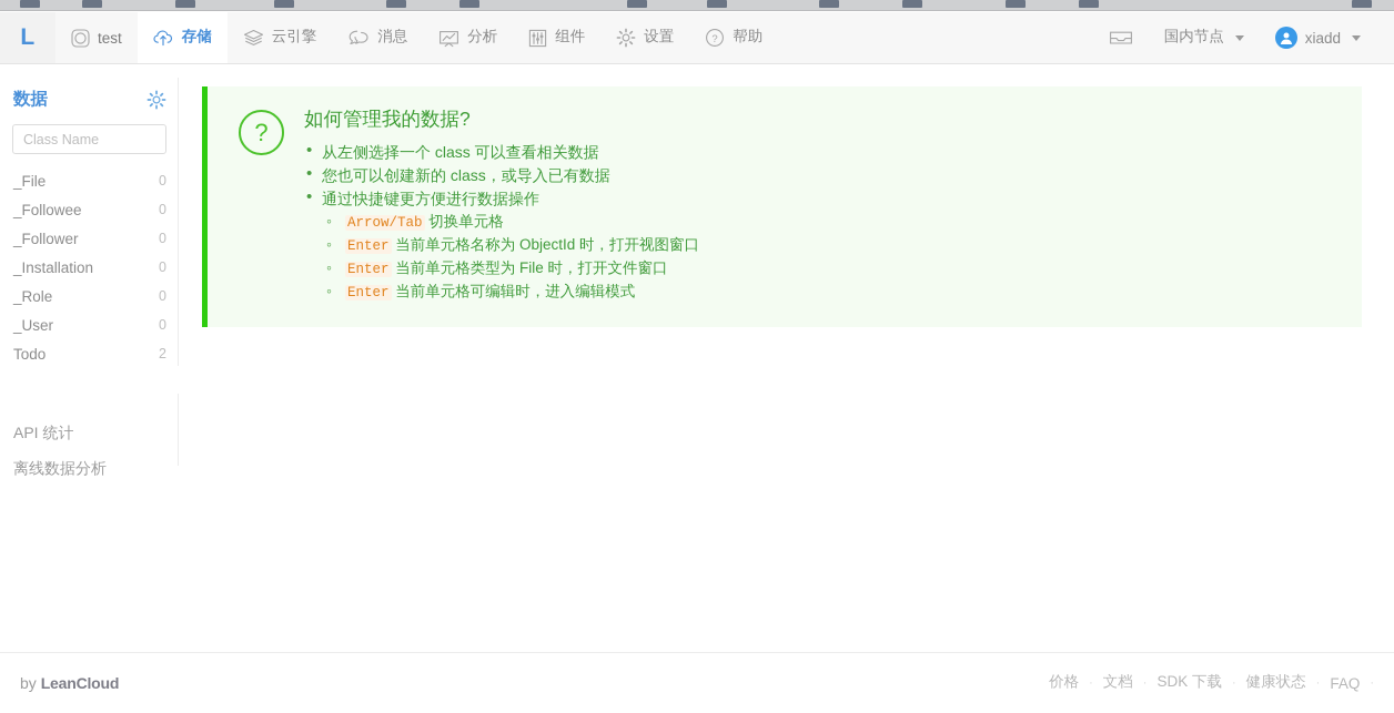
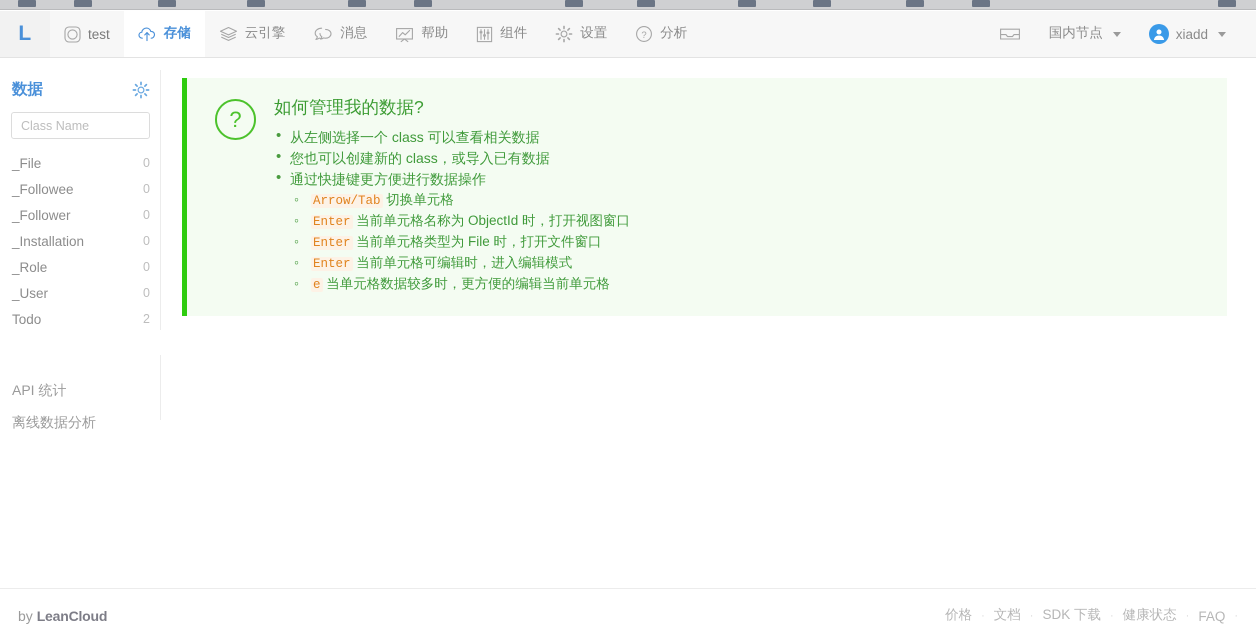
  L
  test
  存储
  云引擎
  消息
- 分析
+ 帮助
  组件
  设置
  ?
- 帮助
+ 分析
  国内节点
  xiadd
  数据
  Class Name
  _File
  0
  _Followee
  0
  _Follower
  0
  _Installation
  0
  _Role
  0
  _User
  0
  Todo
  2
  API 统计
  离线数据分析
  ?
  如何管理我的数据?
  从左侧选择一个 class 可以查看相关数据
  您也可以创建新的 class，或导入已有数据
  通过快捷键更方便进行数据操作
  Arrow/Tab 切换单元格
  Enter 当前单元格名称为 ObjectId 时，打开视图窗口
  Enter 当前单元格类型为 File 时，打开文件窗口
  Enter 当前单元格可编辑时，进入编辑模式
+ e 当单元格数据较多时，更方便的编辑当前单元格
  by LeanCloud
  价格
  文档
  ·
  SDK 下载
  健康状态
  ·
  FAQ
